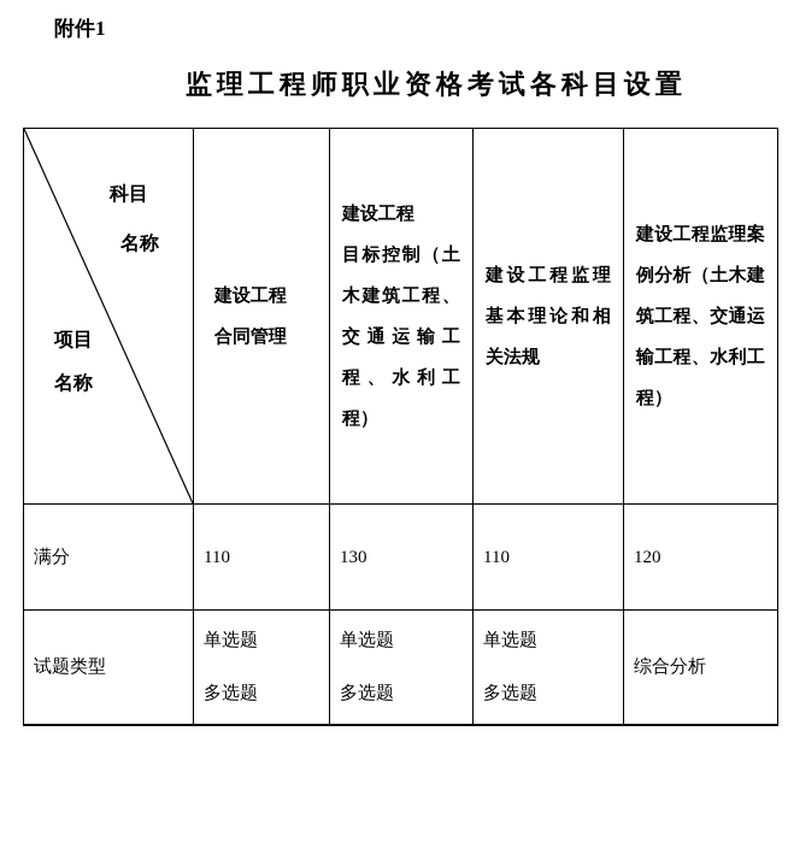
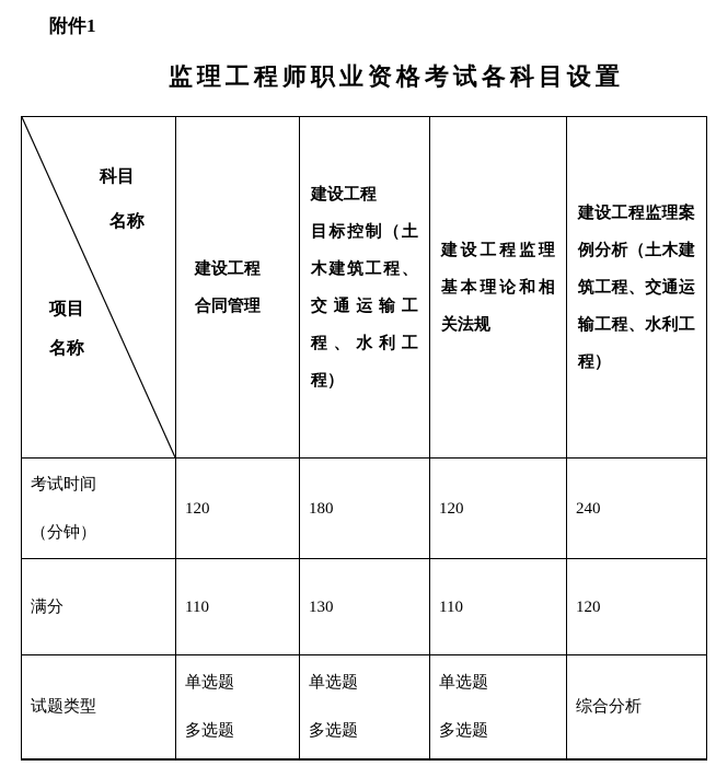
  附件1
  监理工程师职业资格考试各科目设置
  科目 名称 项目 名称	建设工程 合同管理	建设工程 目标控制（土木建筑工程、交通运输工程、水利工程）	建设工程监理基本理论和相关法规	建设工程监理案例分析（土木建筑工程、交通运输工程、水利工程）
+ 考试时间 （分钟）	120	180	120	240
  满分	110	130	110	120
  试题类型	单选题 多选题	单选题 多选题	单选题 多选题	综合分析
